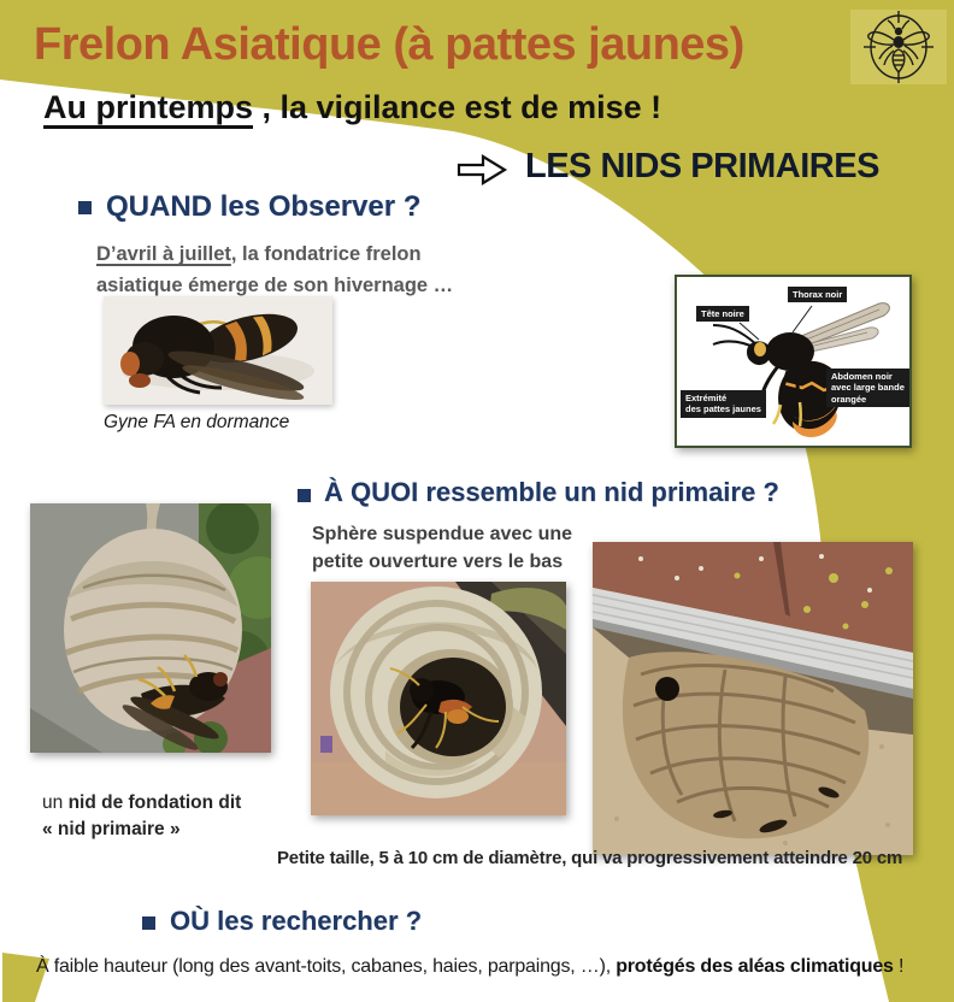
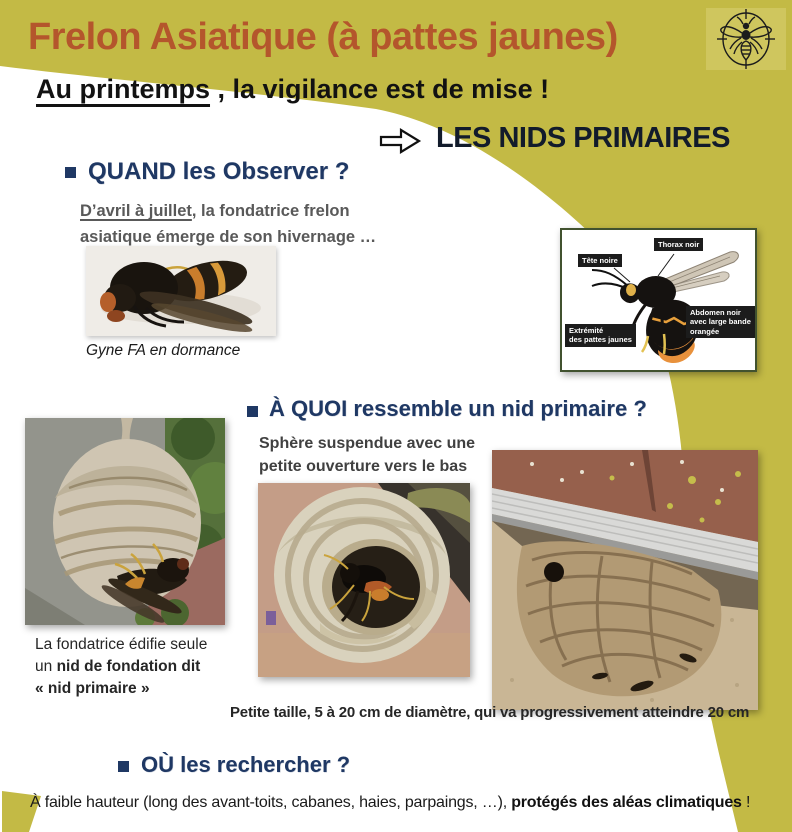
  Frelon Asiatique (à pattes jaunes)
  Au printemps , la vigilance est de mise !
  LES NIDS PRIMAIRES
  QUAND les Observer ?
  D’avril à juillet, la fondatrice frelon
  asiatique émerge de son hivernage …
  Gyne FA en dormance
  Tête noire
  Thorax noir
  Extrémité
  des pattes jaunes
  Abdomen noir
  avec large bande
  orangée
  À QUOI ressemble un nid primaire ?
  Sphère suspendue avec une
  petite ouverture vers le bas
+ La fondatrice édifie seule
  un nid de fondation dit
  « nid primaire »
- Petite taille, 5 à 10 cm de diamètre, qui va progressivement atteindre 20 cm
+ Petite taille, 5 à 20 cm de diamètre, qui va progressivement atteindre 20 cm
  OÙ les rechercher ?
  À faible hauteur (long des avant-toits, cabanes, haies, parpaings, …), protégés des aléas climatiques !
